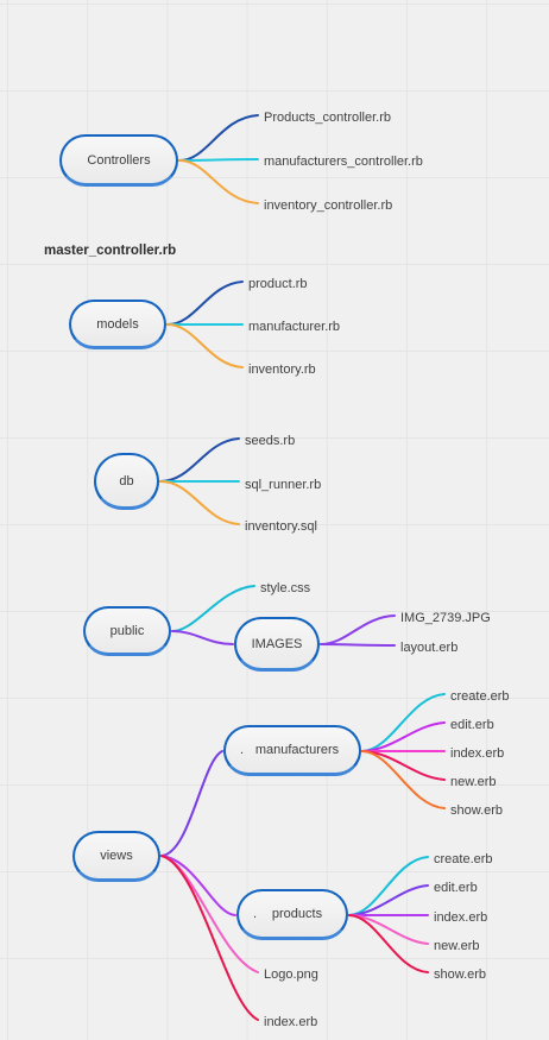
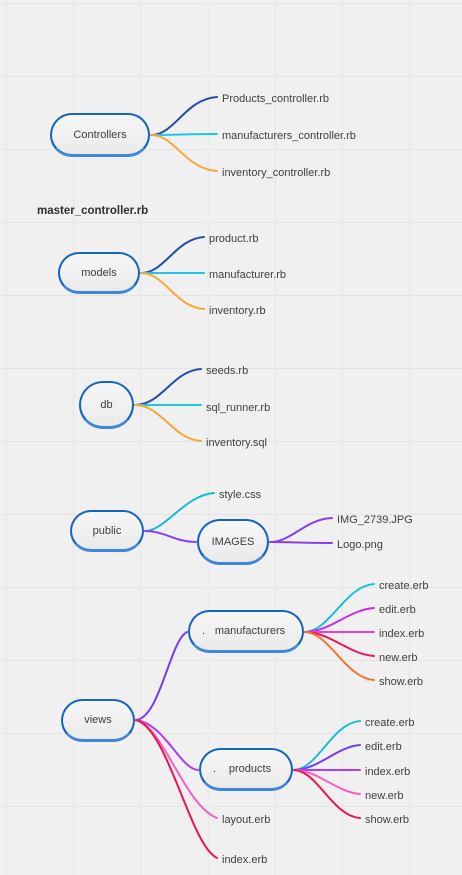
  Controllers
  models
  db
  public
  IMAGES
  .
  manufacturers
  views
  .
  products
  Products_controller.rb
  manufacturers_controller.rb
  inventory_controller.rb
  product.rb
  manufacturer.rb
  inventory.rb
  seeds.rb
  sql_runner.rb
  inventory.sql
  style.css
  IMG_2739.JPG
- layout.erb
+ Logo.png
  create.erb
  edit.erb
  index.erb
  new.erb
  show.erb
  create.erb
  edit.erb
  index.erb
  new.erb
  show.erb
- Logo.png
+ layout.erb
  index.erb
  master_controller.rb
